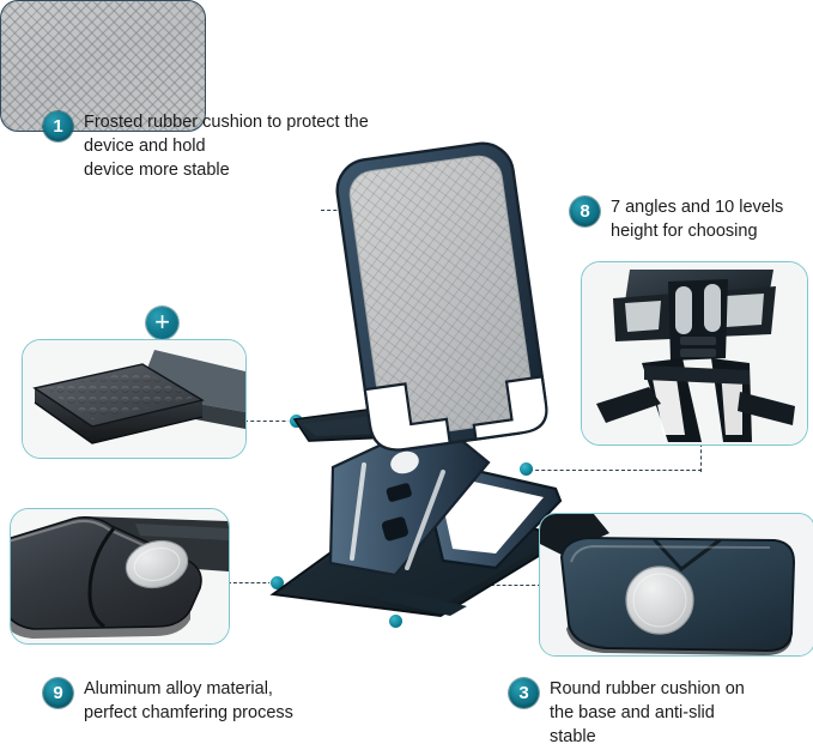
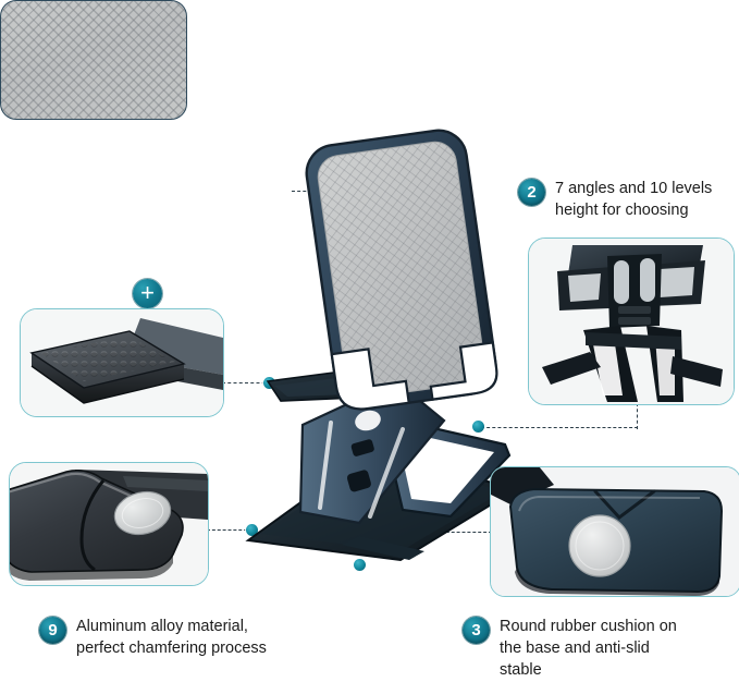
  +
- 1
- Frosted rubber cushion to protect the device and hold
- device more stable
- 8
+ 2
  7 angles and 10 levels
  height for choosing
  3
  Round rubber cushion on
  the base and anti-slid
  stable
  9
  Aluminum alloy material,
  perfect chamfering process
